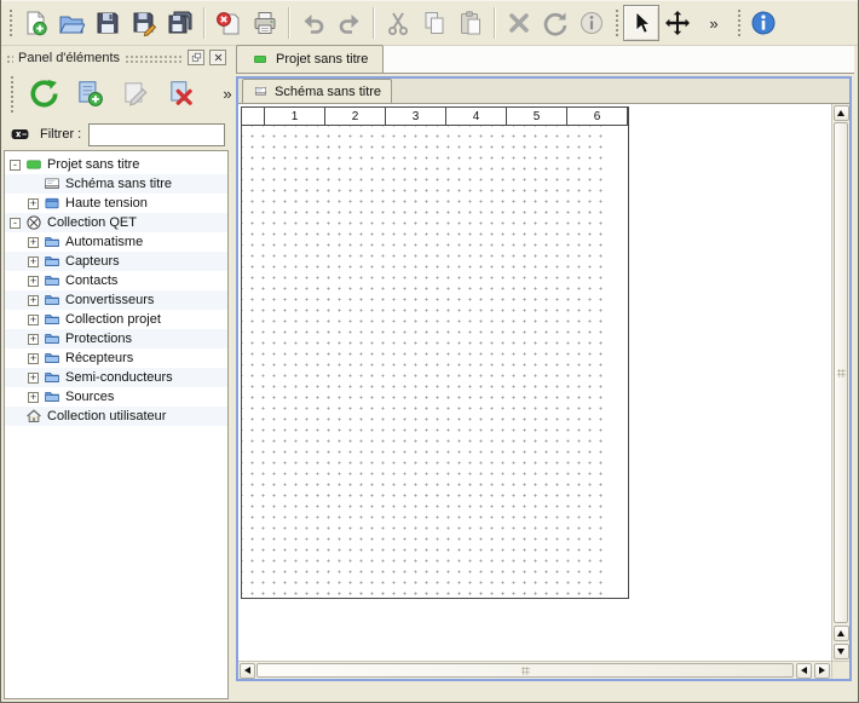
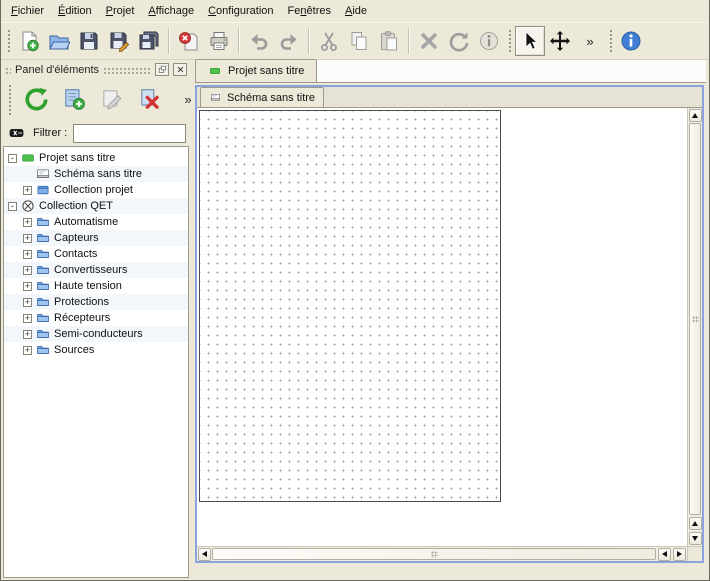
+ Fichier
+ Édition
+ Projet
+ Affichage
+ Configuration
+ Fenêtres
+ Aide
  »
  Panel d'éléments
  »
  Filtrer :
  -
  Projet sans titre
  Schéma sans titre
  +
- Haute tension
+ Collection projet
  -
  Collection QET
  +
  Automatisme
  +
  Capteurs
  +
  Contacts
  +
  Convertisseurs
  +
- Collection projet
+ Haute tension
  +
  Protections
  +
  Récepteurs
  +
  Semi-conducteurs
  +
  Sources
- Collection utilisateur
  Projet sans titre
  Schéma sans titre
- 1
- 2
- 3
- 4
- 5
- 6
